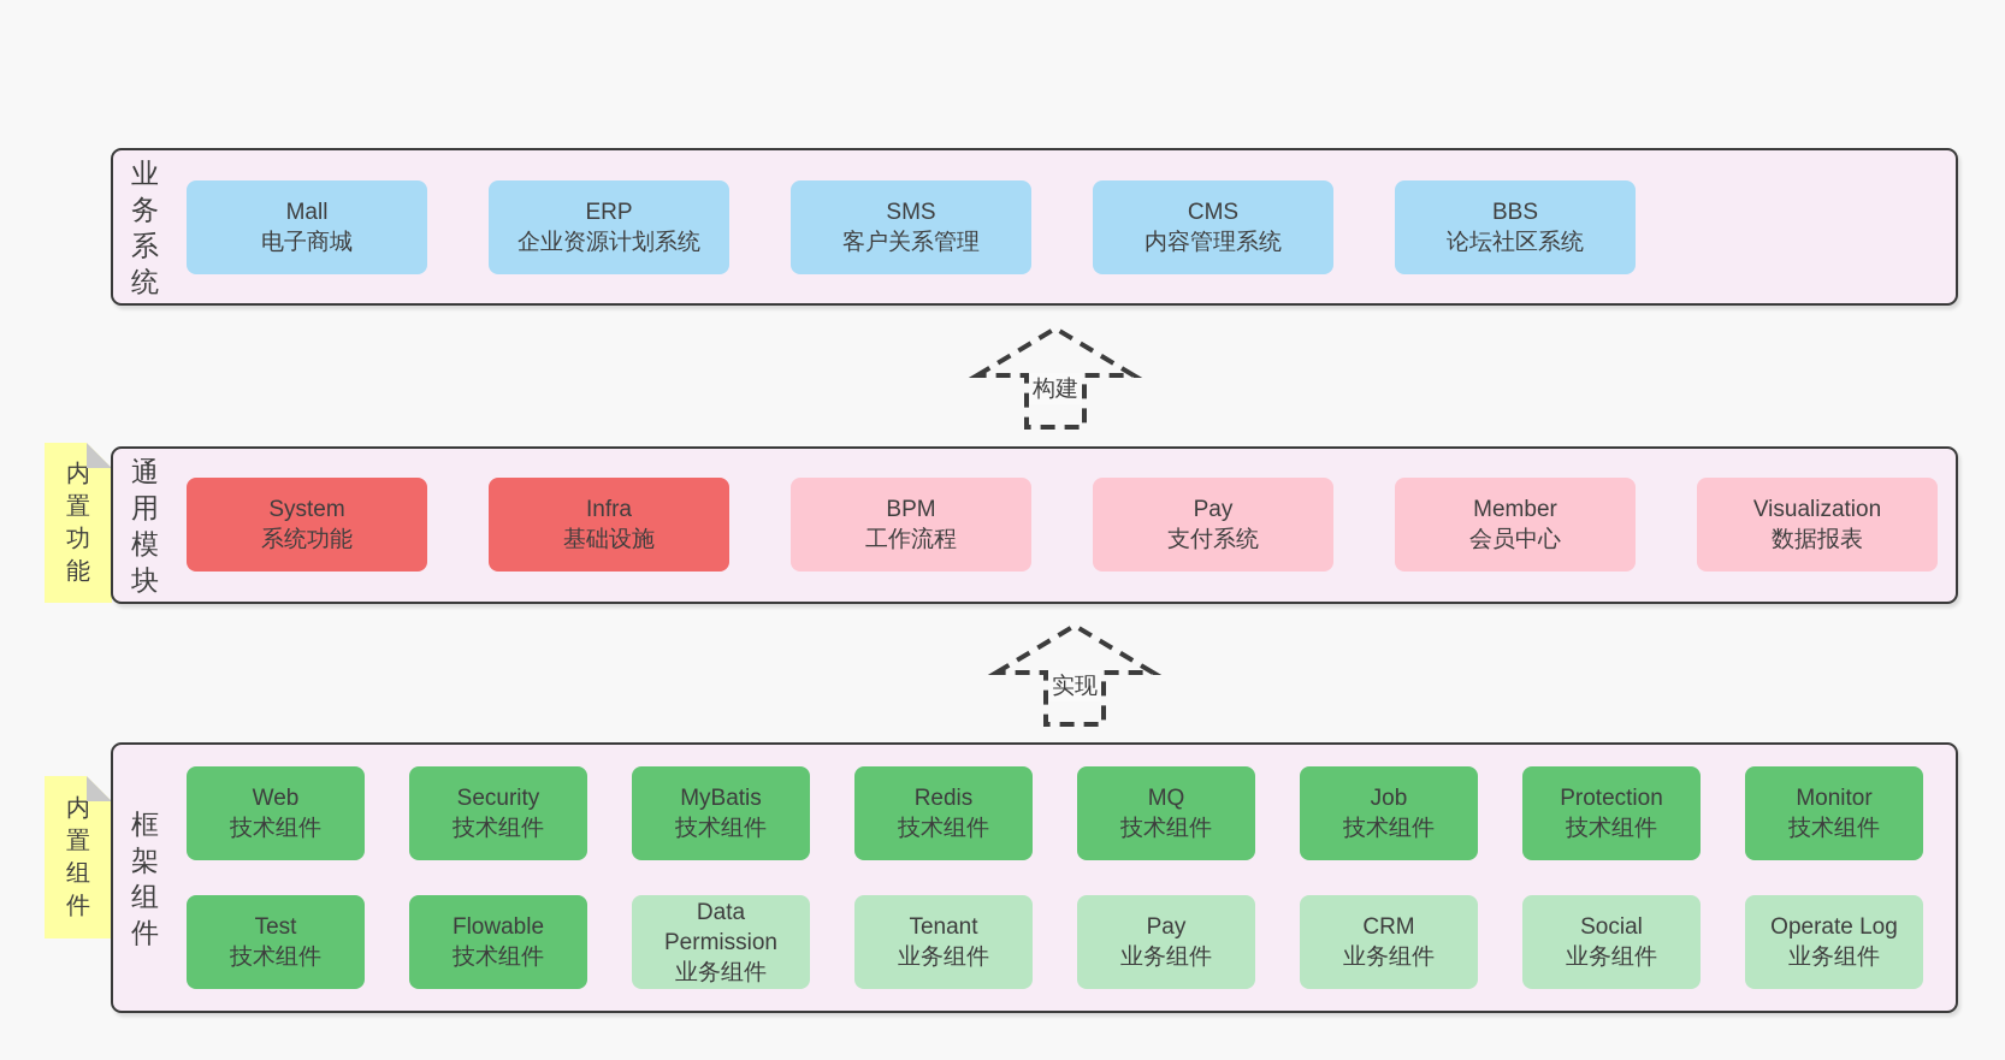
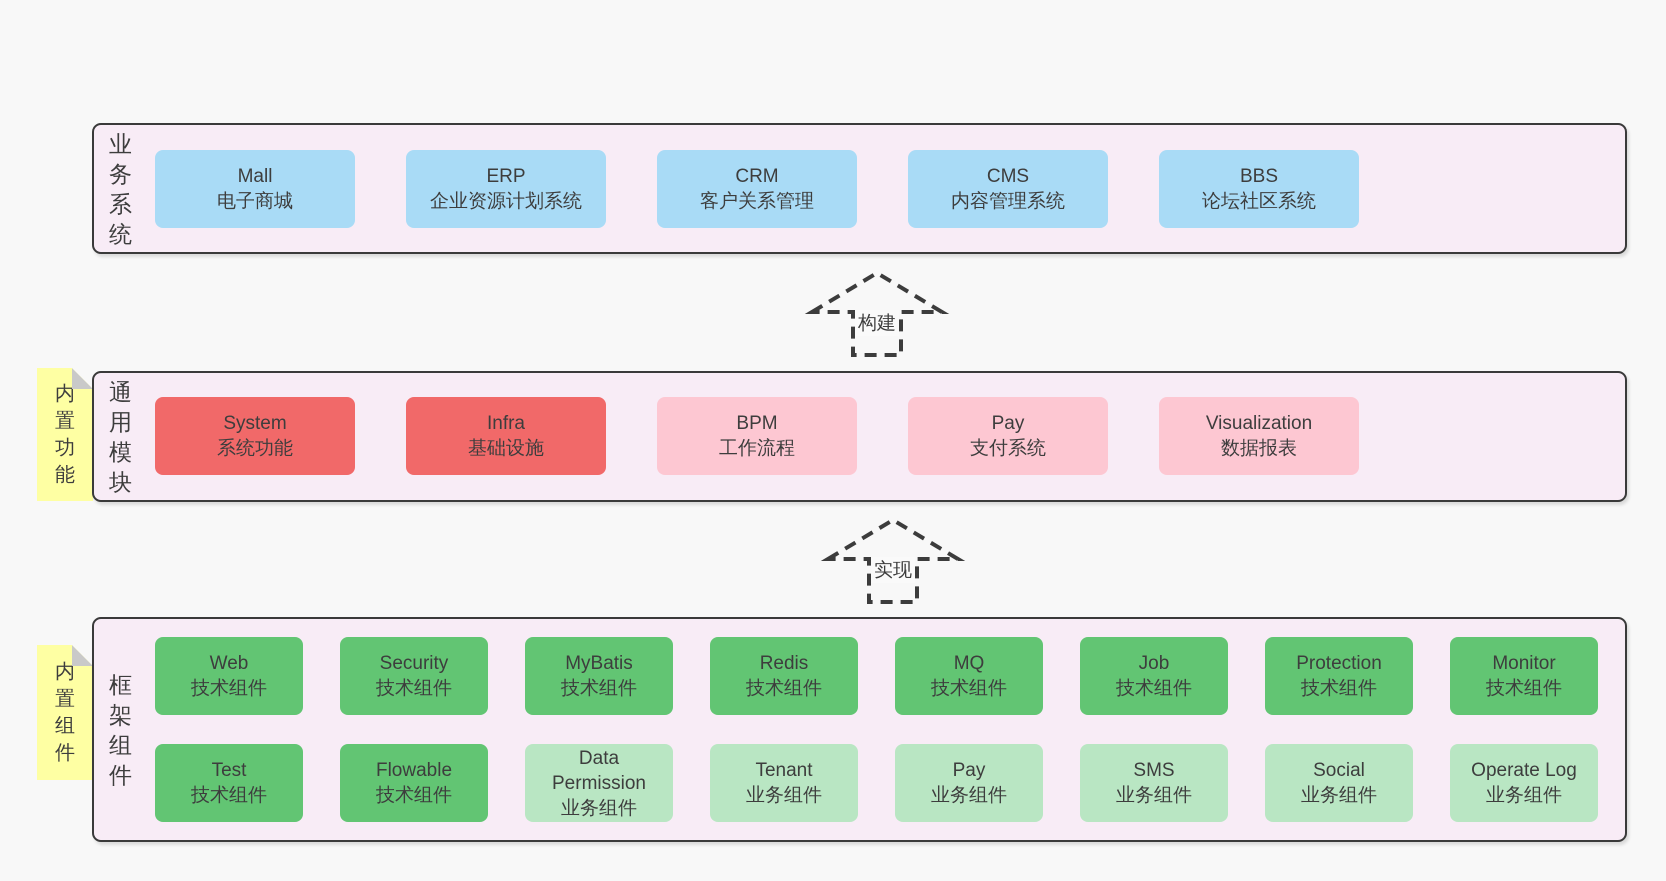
  业务系统
  Mall
  电子商城
  ERP
  企业资源计划系统
- SMS
+ CRM
  客户关系管理
  CMS
  内容管理系统
  BBS
  论坛社区系统
  构建
  内置功能
  通用模块
  System
  系统功能
  Infra
  基础设施
  BPM
  工作流程
  Pay
  支付系统
- Member
- 会员中心
  Visualization
  数据报表
  实现
  内置组件
  框架组件
  Web
  技术组件
  Security
  技术组件
  MyBatis
  技术组件
  Redis
  技术组件
  MQ
  技术组件
  Job
  技术组件
  Protection
  技术组件
  Monitor
  技术组件
  Test
  技术组件
  Flowable
  技术组件
  Data Permission
  业务组件
  Tenant
  业务组件
  Pay
  业务组件
- CRM
+ SMS
  业务组件
  Social
  业务组件
  Operate Log
  业务组件
